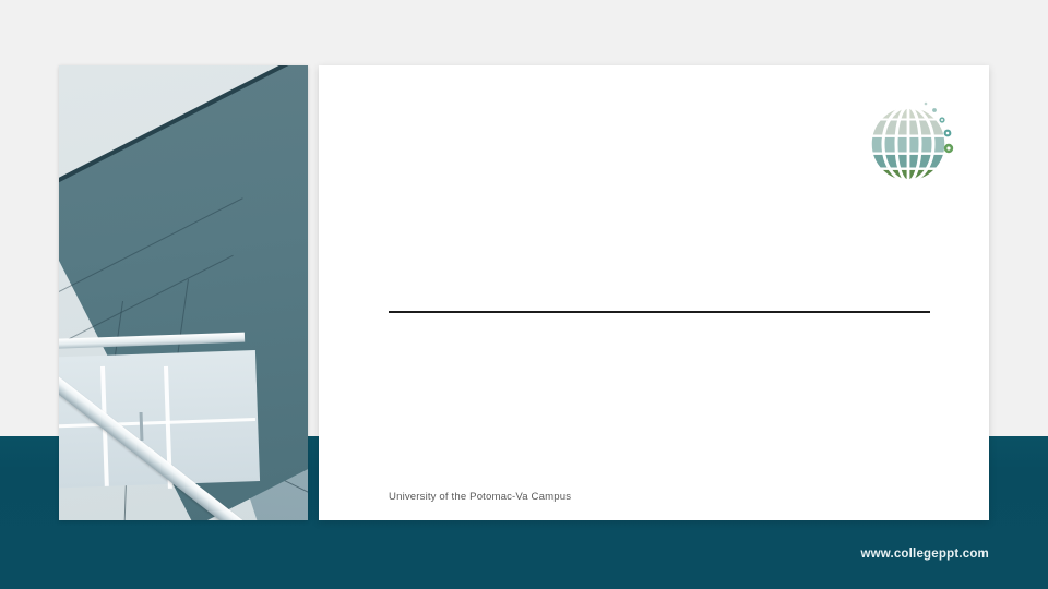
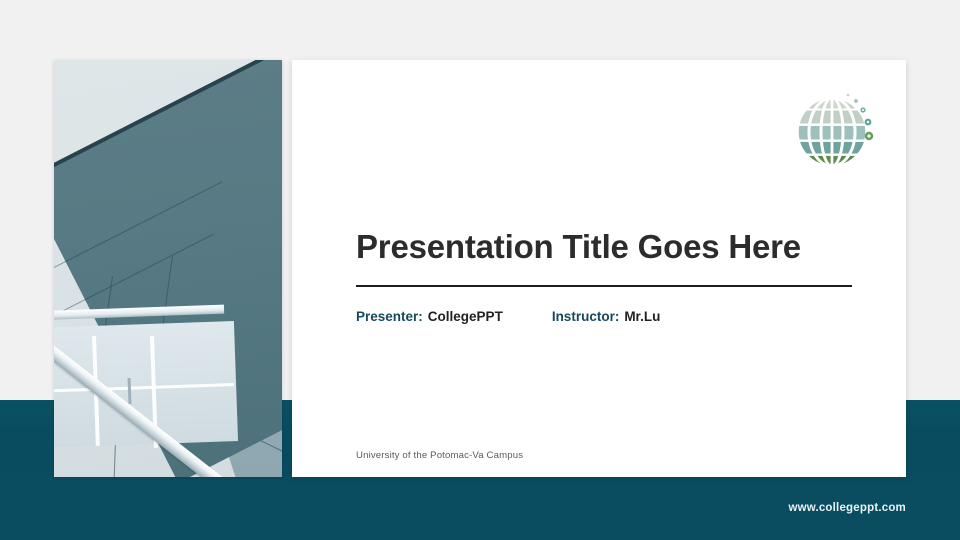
  www.collegeppt.com
+ Presentation Title Goes Here
+ Presenter:
+ CollegePPT
+ Instructor:
+ Mr.Lu
  University of the Potomac-Va Campus
